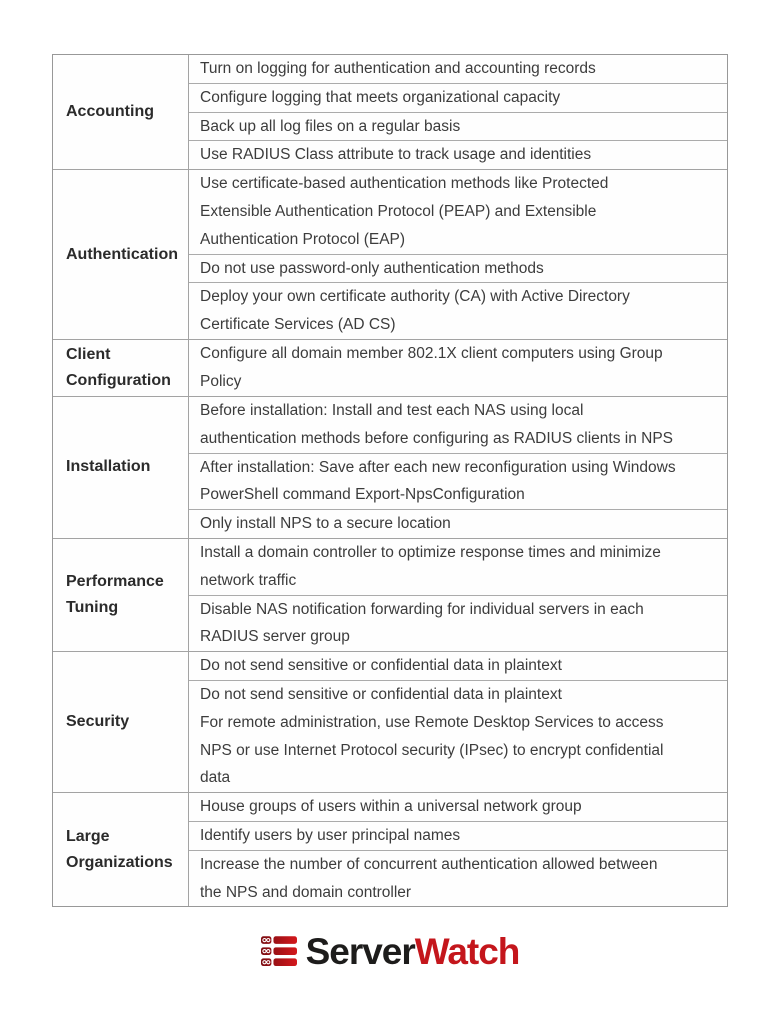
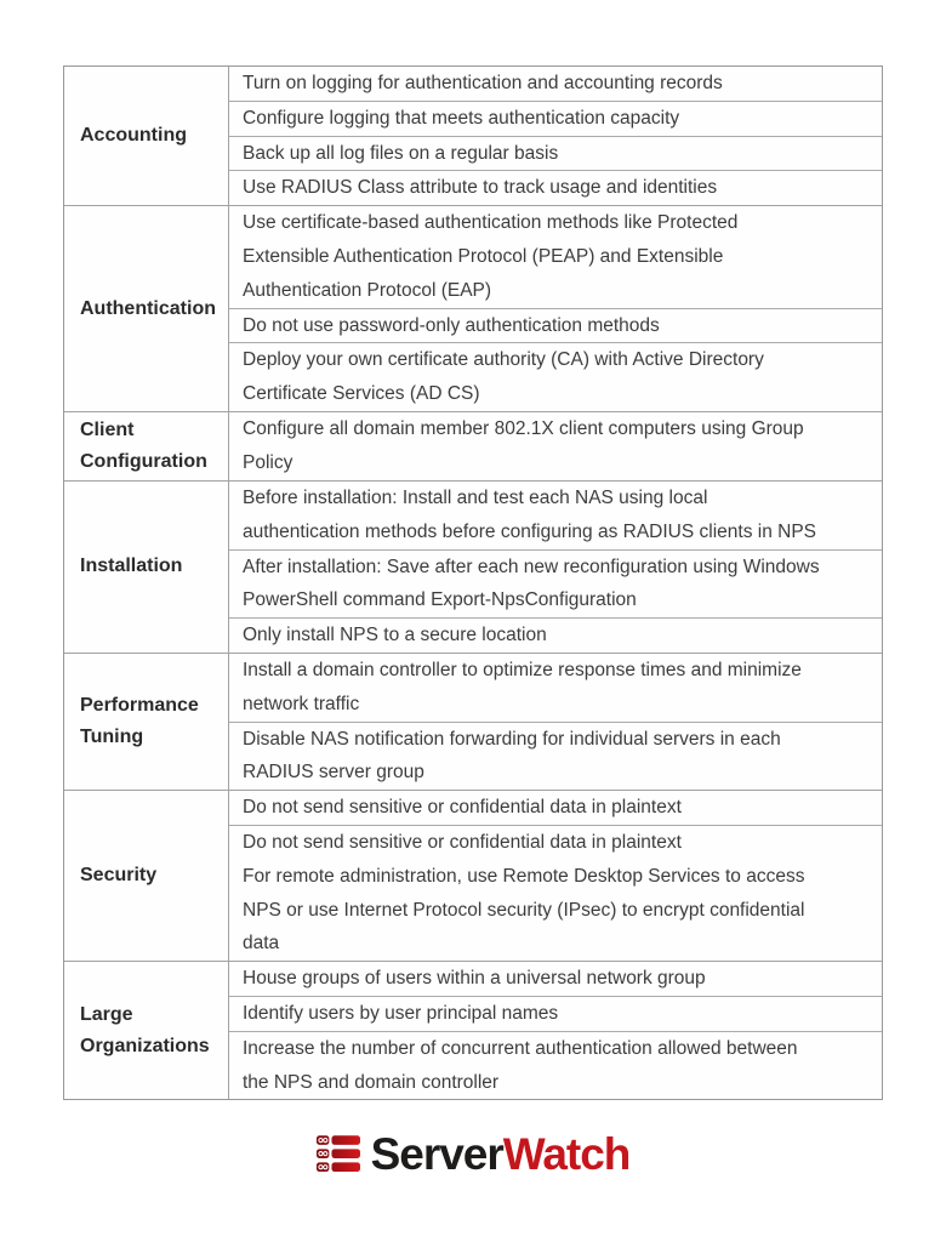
  Accounting
  Turn on logging for authentication and accounting records
- Configure logging that meets organizational capacity
+ Configure logging that meets authentication capacity
  Back up all log files on a regular basis
  Use RADIUS Class attribute to track usage and identities
  Authentication
  Use certificate-based authentication methods like Protected
  Extensible Authentication Protocol (PEAP) and Extensible
  Authentication Protocol (EAP)
  Do not use password-only authentication methods
  Deploy your own certificate authority (CA) with Active Directory
  Certificate Services (AD CS)
  Client
  Configuration
  Configure all domain member 802.1X client computers using Group
  Policy
  Installation
  Before installation: Install and test each NAS using local
  authentication methods before configuring as RADIUS clients in NPS
  After installation: Save after each new reconfiguration using Windows
  PowerShell command Export-NpsConfiguration
  Only install NPS to a secure location
  Performance
  Tuning
  Install a domain controller to optimize response times and minimize
  network traffic
  Disable NAS notification forwarding for individual servers in each
  RADIUS server group
  Security
  Do not send sensitive or confidential data in plaintext
  Do not send sensitive or confidential data in plaintext
  For remote administration, use Remote Desktop Services to access
  NPS or use Internet Protocol security (IPsec) to encrypt confidential
  data
  Large
  Organizations
  House groups of users within a universal network group
  Identify users by user principal names
  Increase the number of concurrent authentication allowed between
  the NPS and domain controller
  ServerWatch
